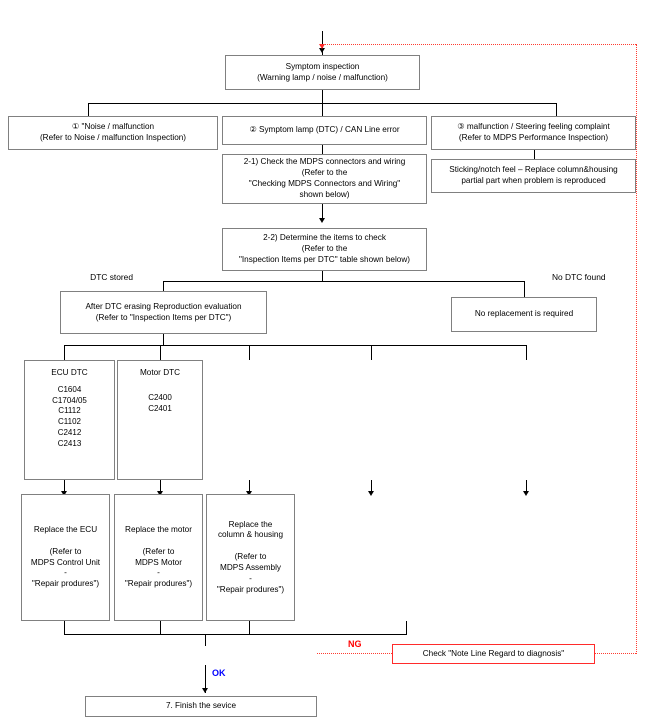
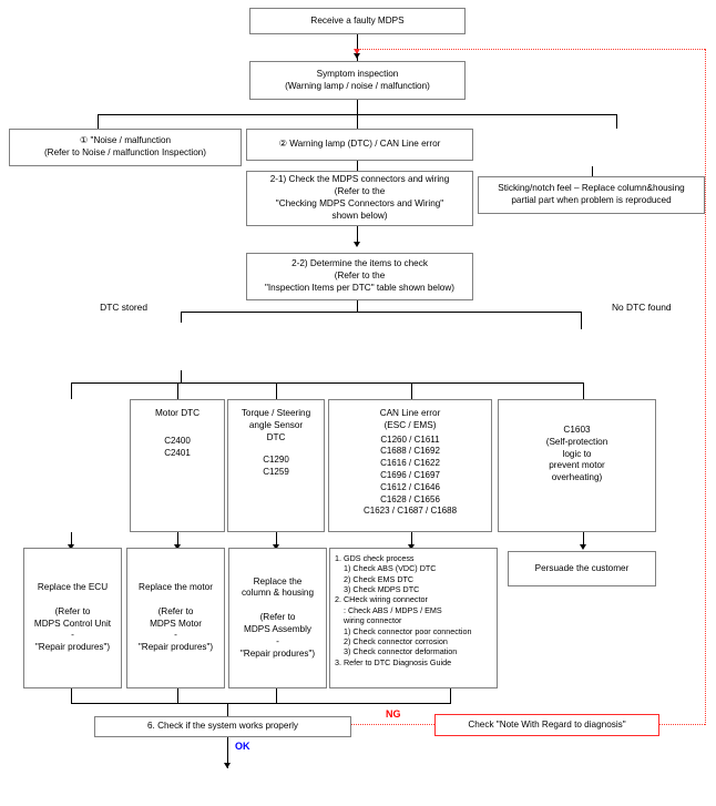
+ Receive a faulty MDPS
  Symptom inspection
  (Warning lamp / noise / malfunction)
  ① "Noise / malfunction
  (Refer to Noise / malfunction Inspection)
- ② Symptom lamp (DTC) / CAN Line error
+ ② Warning lamp (DTC) / CAN Line error
- ③ malfunction / Steering feeling complaint
- (Refer to MDPS Performance Inspection)
  2-1) Check the MDPS connectors and wiring
  (Refer to the
  "Checking MDPS Connectors and Wiring"
  shown below)
  Sticking/notch feel – Replace column&housing
  partial part when problem is reproduced
  2-2) Determine the items to check
  (Refer to the
  "Inspection Items per DTC" table shown below)
  DTC stored
  No DTC found
- After DTC erasing Reproduction evaluation
- (Refer to "Inspection Items per DTC")
- No replacement is required
- ECU DTC
- C1604
- C1704/05
- C1112
- C1102
- C2412
- C2413
  Motor DTC
  C2400
  C2401
+ Torque / Steering
+ angle Sensor
+ DTC
+ C1290
+ C1259
+ CAN Line error
+ (ESC / EMS)
+ C1260 / C1611
+ C1688 / C1692
+ C1616 / C1622
+ C1696 / C1697
+ C1612 / C1646
+ C1628 / C1656
+ C1623 / C1687 / C1688
+ C1603
+ (Self-protection
+ logic to
+ prevent motor
+ overheating)
  Replace the ECU
  (Refer to
  MDPS Control Unit
  -
  "Repair produres")
  Replace the motor
  (Refer to
  MDPS Motor
  -
  "Repair produres")
  Replace the
  column & housing
  (Refer to
  MDPS Assembly
  -
  "Repair produres")
+ 1. GDS check process
+ 1) Check ABS (VDC) DTC
+ 2) Check EMS DTC
+ 3) Check MDPS DTC
+ 2. CHeck wiring connector
+ : Check ABS / MDPS / EMS
+ wiring connector
+ 1) Check connector poor connection
+ 2) Check connector corrosion
+ 3) Check connector deformation
+ 3. Refer to DTC Diagnosis Guide
+ Persuade the customer
+ 6. Check if the system works properly
  NG
- Check "Note Line Regard to diagnosis"
+ Check "Note With Regard to diagnosis"
  OK
- 7. Finish the sevice
